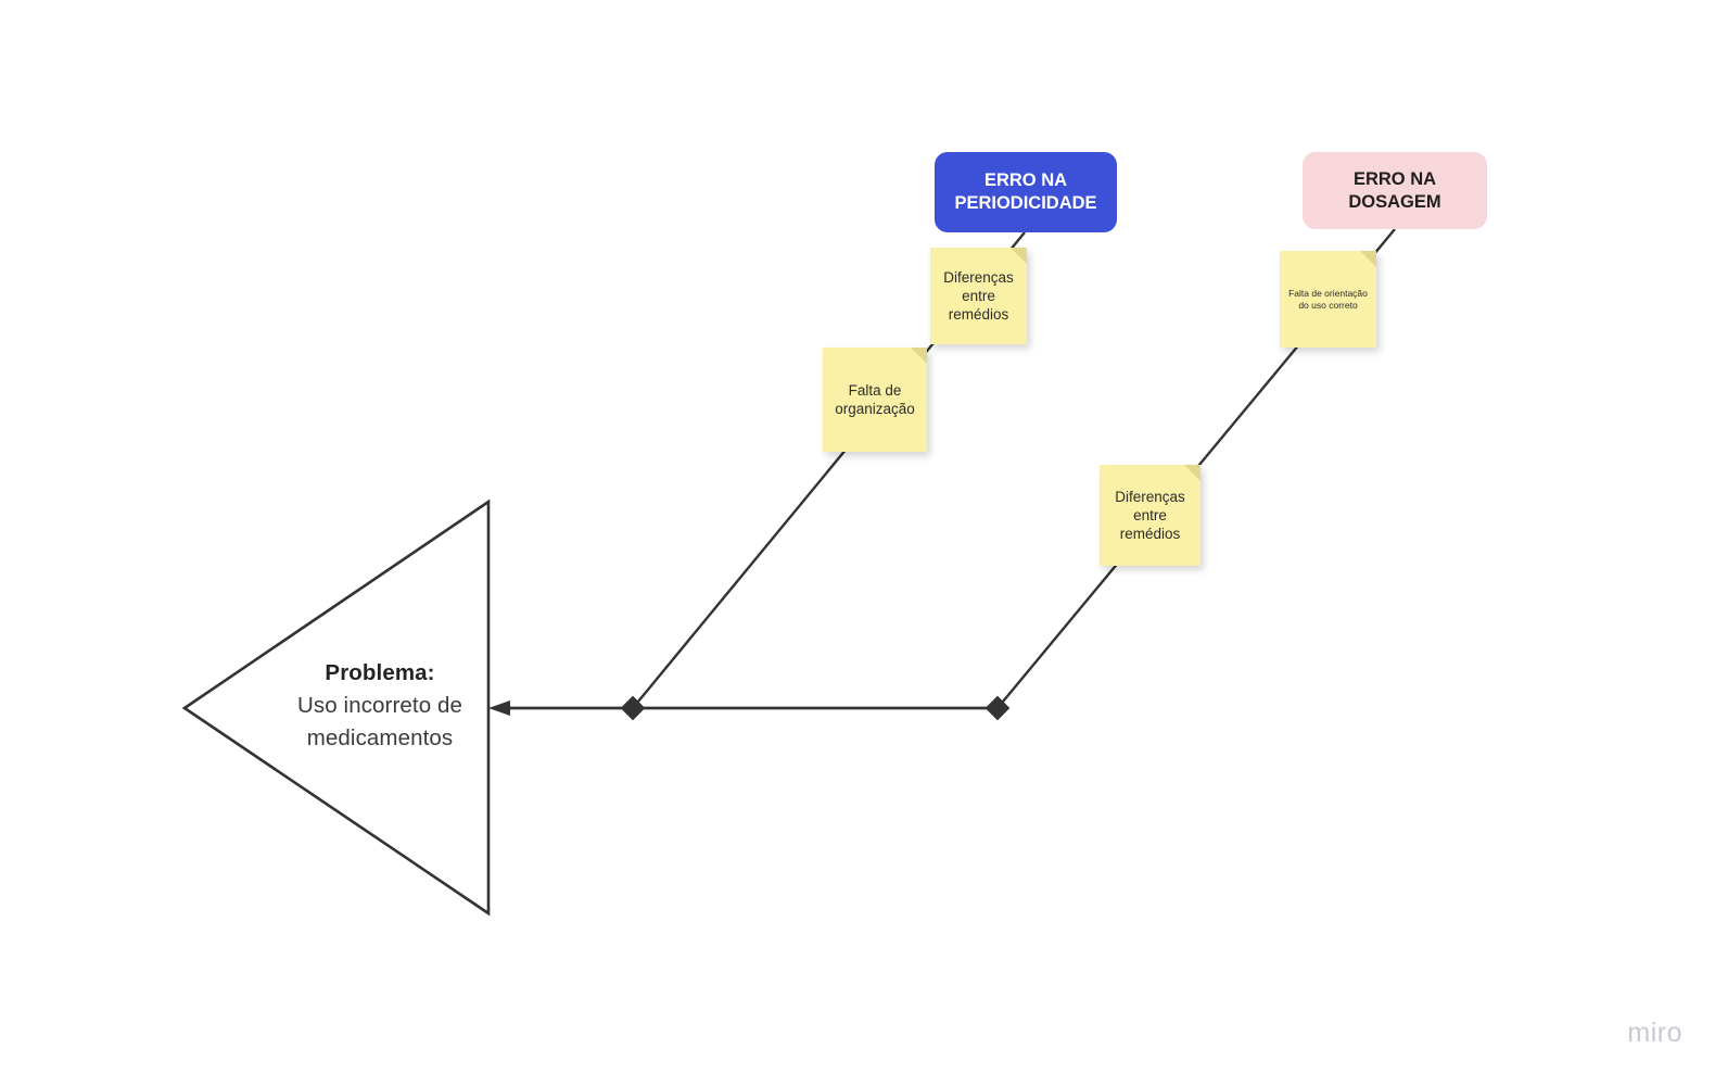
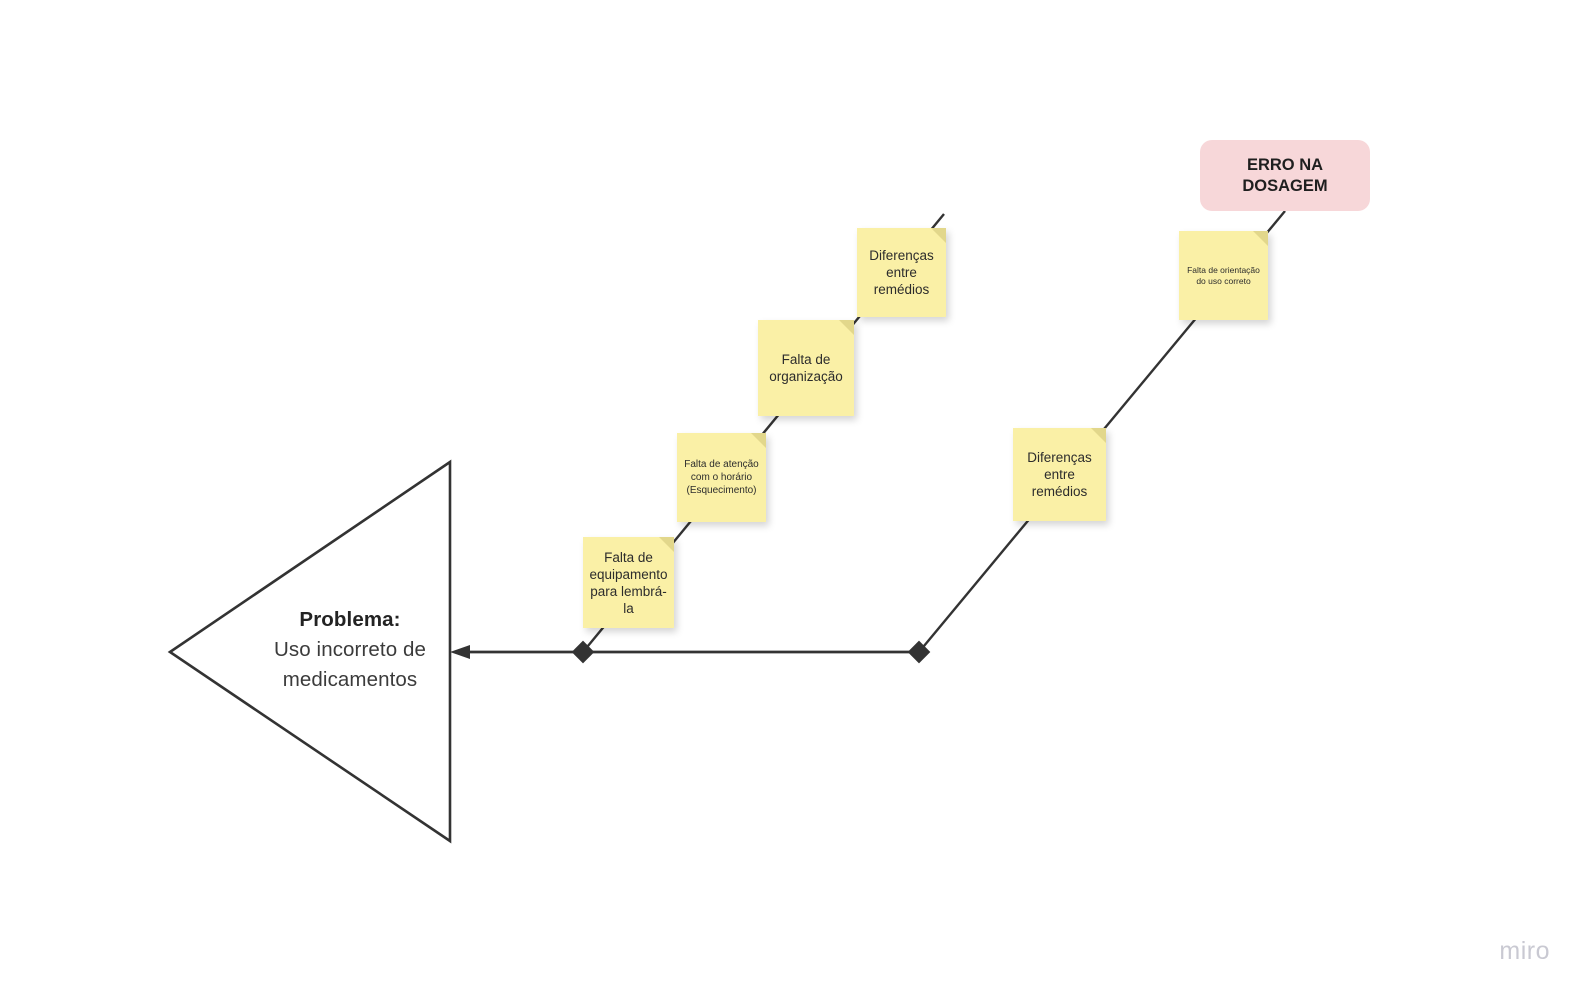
  Problema:
  Uso incorreto de
  medicamentos
- ERRO NA
- PERIODICIDADE
  ERRO NA DOSAGEM
  Diferenças entre remédios
  Falta de organização
+ Falta de atenção com o horário (Esquecimento)
+ Falta de equipamento para lembrá-la
  Falta de orientação do uso correto
  Diferenças entre remédios
  miro
